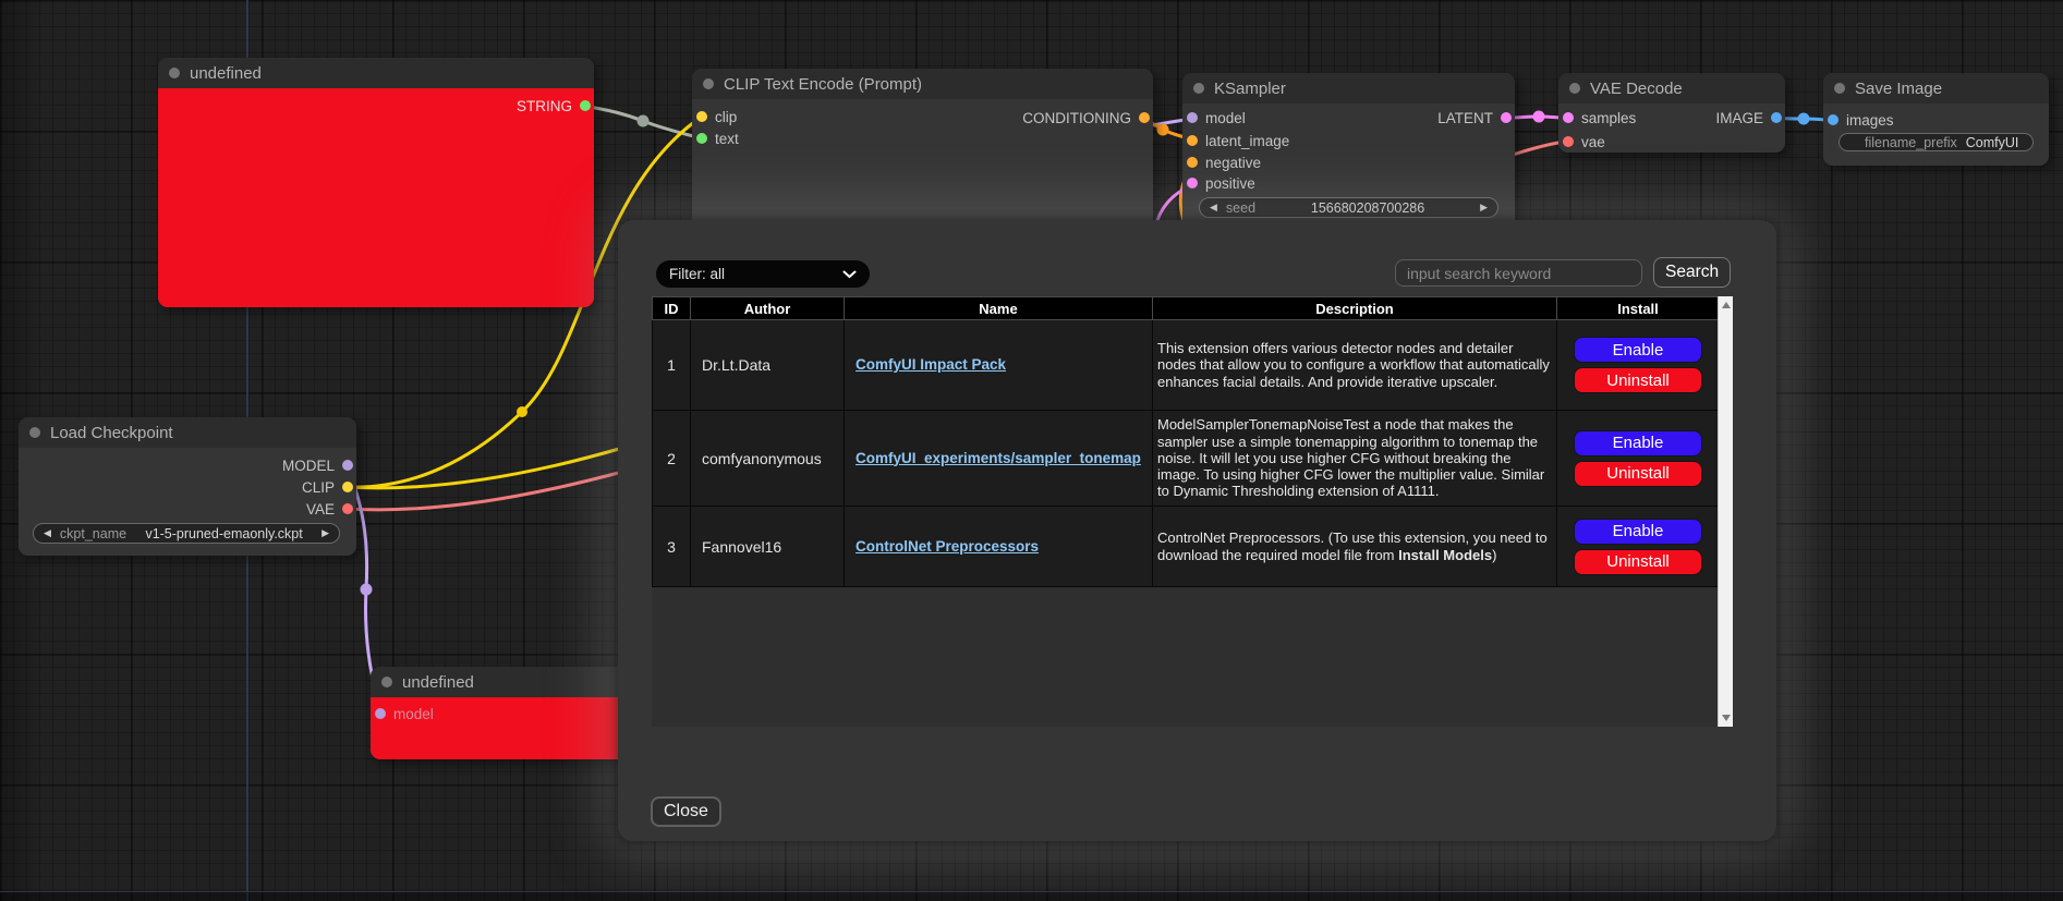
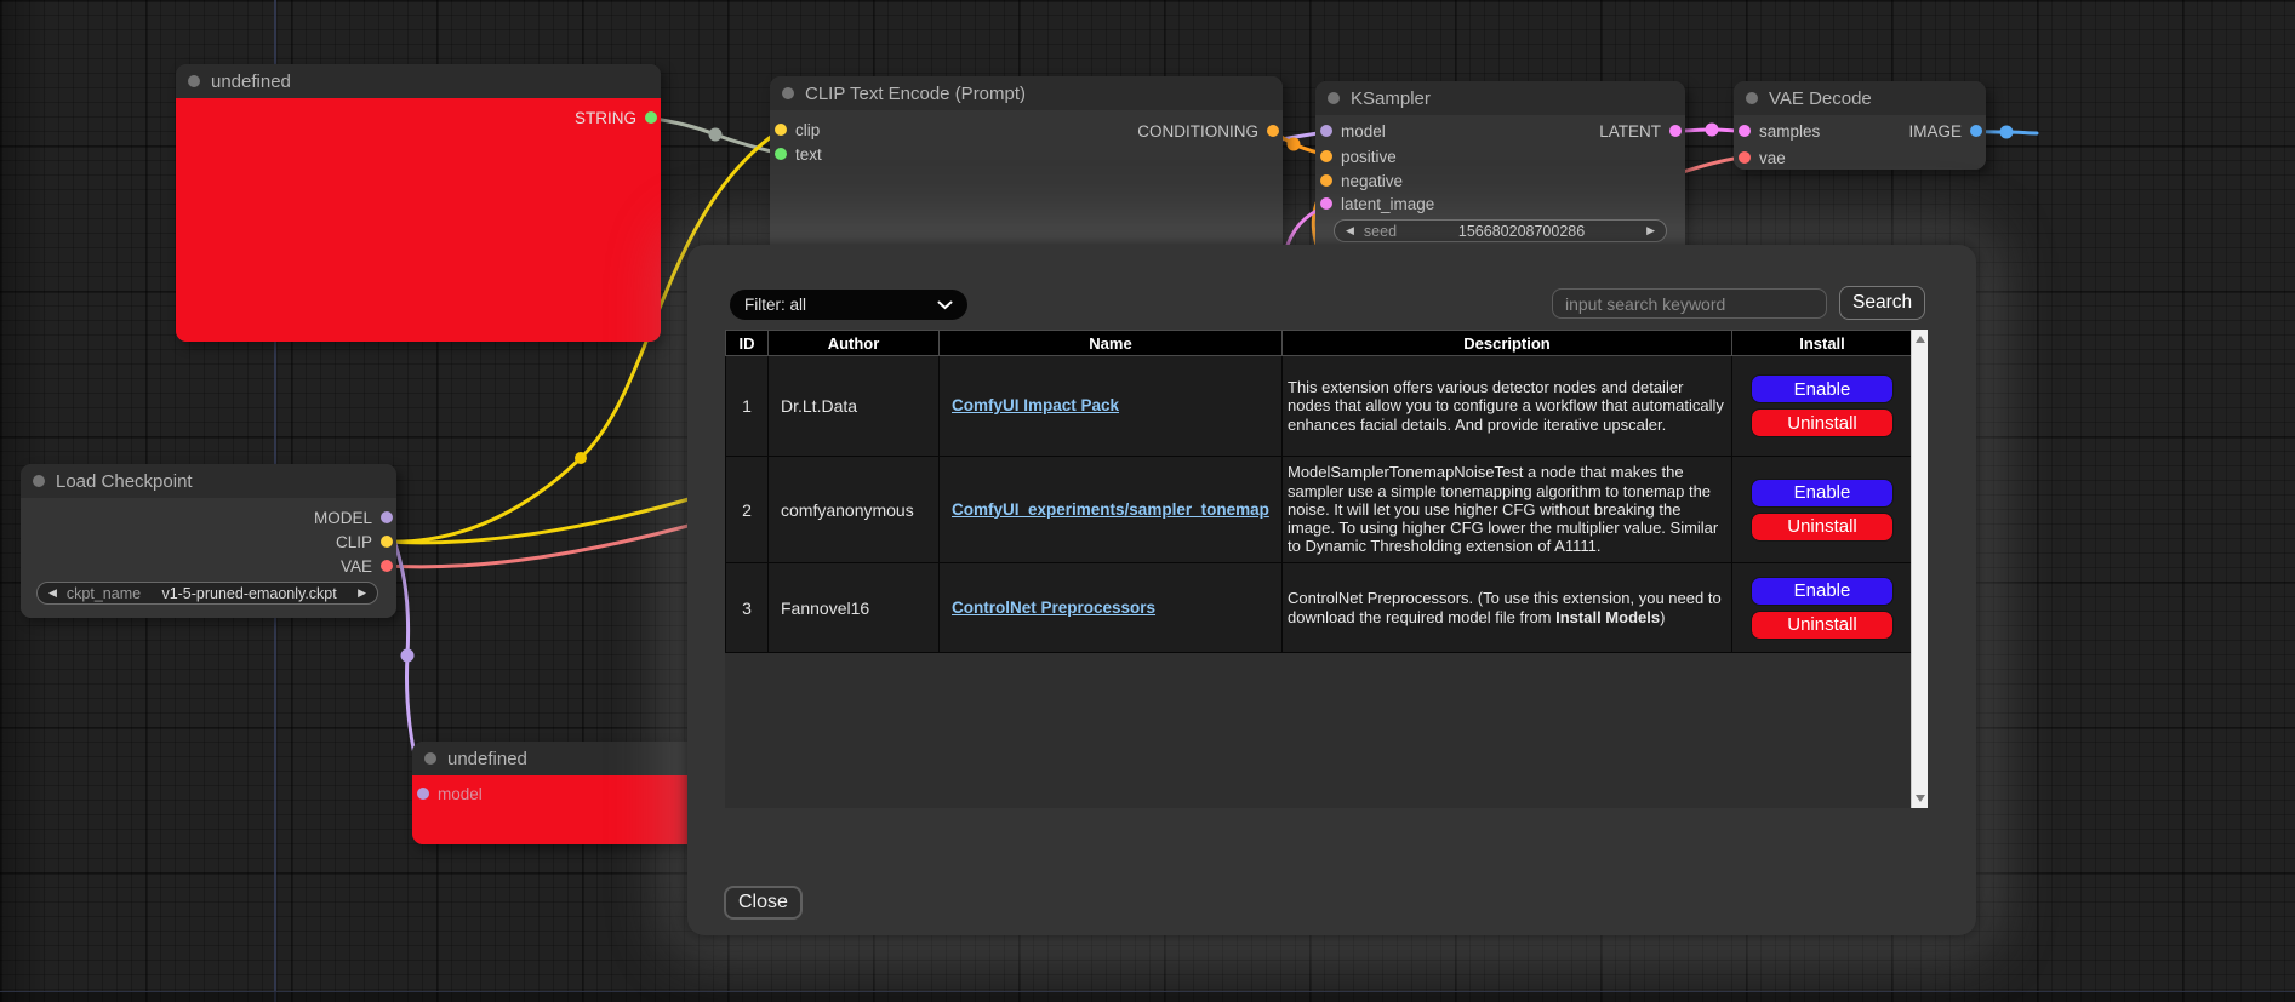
  undefined
  STRING
  CLIP Text Encode (Prompt)
  clip
  text
  CONDITIONING
  KSampler
  model
- latent_image
+ positive
  negative
- positive
+ latent_image
  LATENT
  ◀
  seed
  156680208700286
  ▶
  VAE Decode
  samples
  vae
  IMAGE
- Save Image
- images
- filename_prefix
- ComfyUI
  Load Checkpoint
  MODEL
  CLIP
  VAE
  ◀
  ckpt_name
  v1-5-pruned-emaonly.ckpt
  ▶
  undefined
  model
  Filter: all
  input search keyword
  Search
  ID	Author	Name	Description	Install
  1	Dr.Lt.Data	ComfyUI Impact Pack	This extension offers various detector nodes and detailer nodes that allow you to configure a workflow that automatically enhances facial details. And provide iterative upscaler.	Enable Uninstall
  2	comfyanonymous	ComfyUI_experiments/sampler_tonemap	ModelSamplerTonemapNoiseTest a node that makes the sampler use a simple tonemapping algorithm to tonemap the noise. It will let you use higher CFG without breaking the image. To using higher CFG lower the multiplier value. Similar to Dynamic Thresholding extension of A1111.	Enable Uninstall
  3	Fannovel16	ControlNet Preprocessors	ControlNet Preprocessors. (To use this extension, you need to download the required model file from Install Models)	Enable Uninstall
  Close
